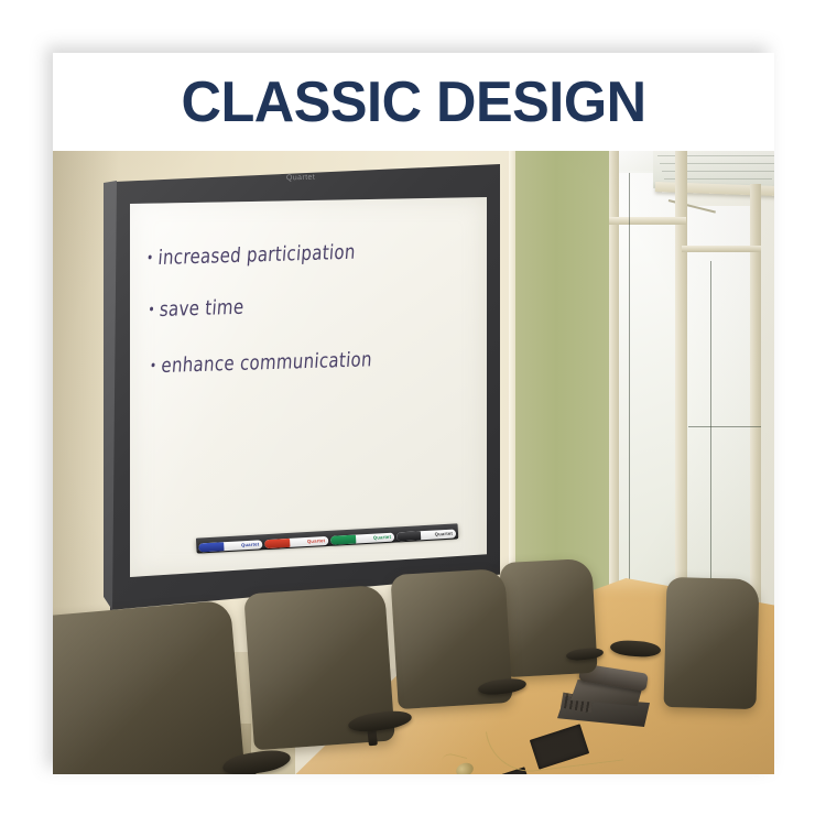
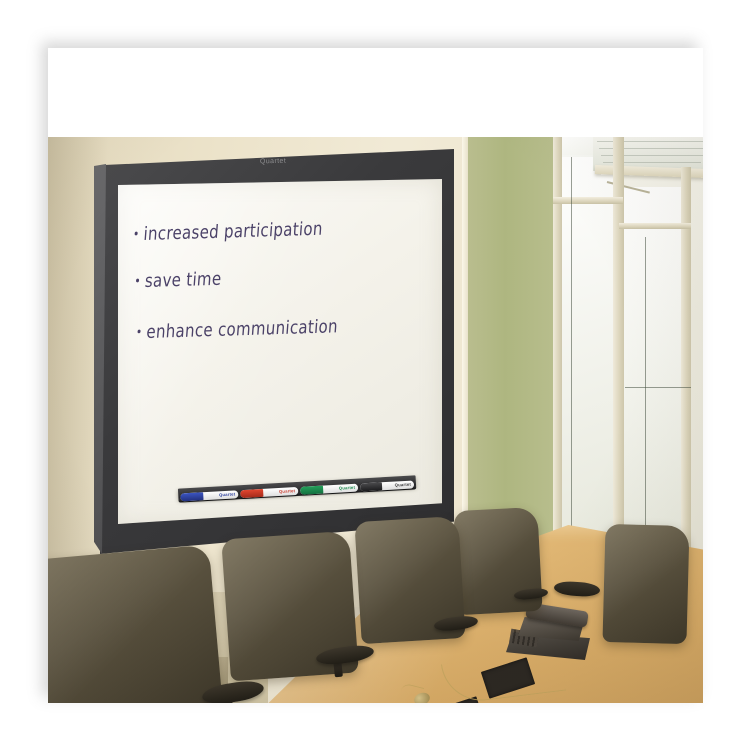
- CLASSIC DESIGN
